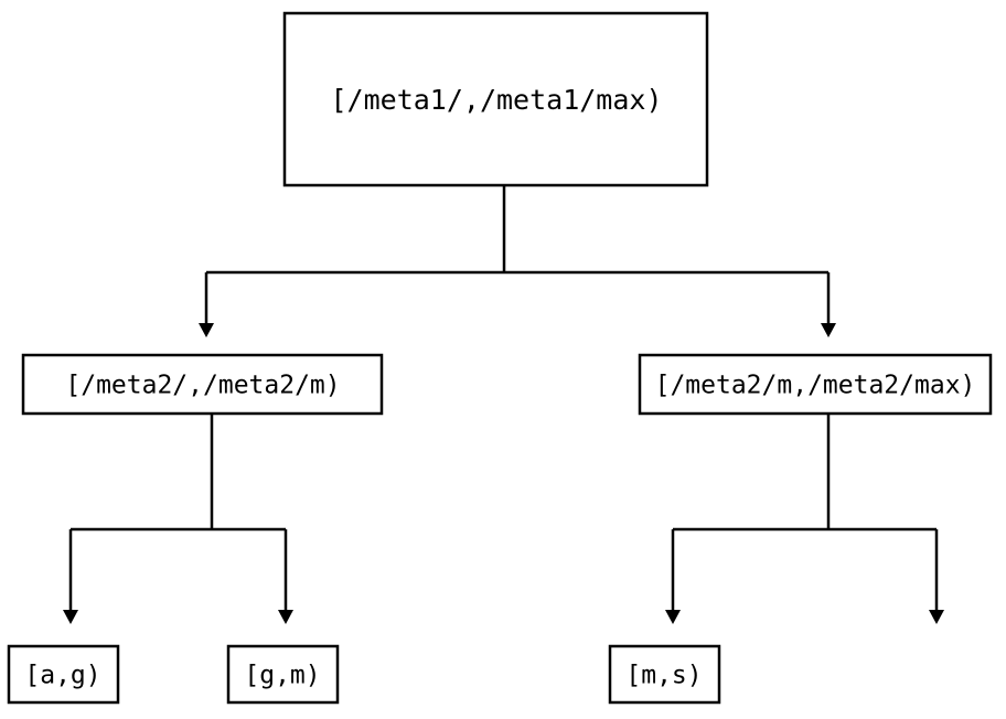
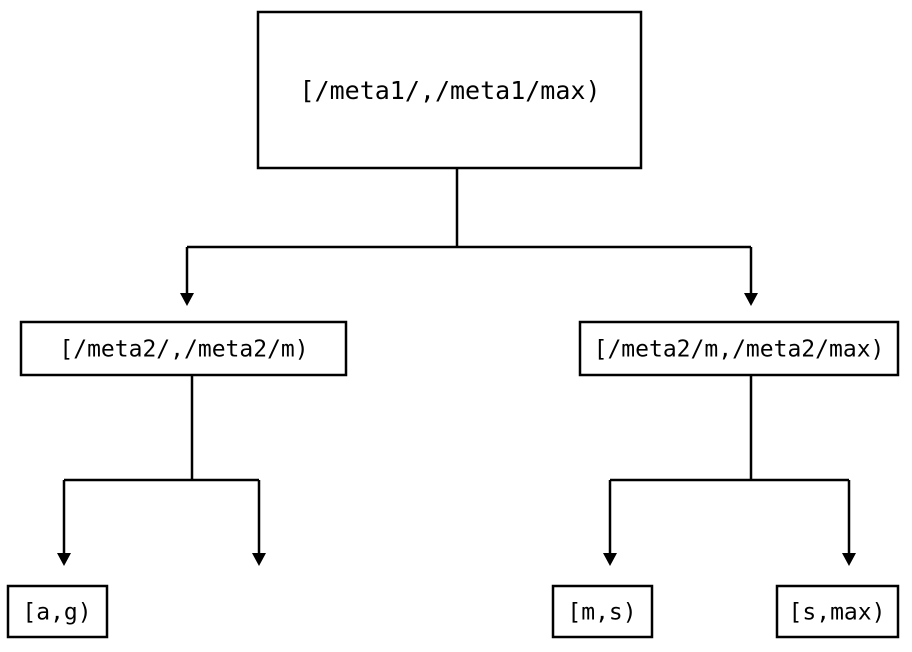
  [/meta1/,/meta1/max)
  [/meta2/,/meta2/m)
  [/meta2/m,/meta2/max)
  [a,g)
- [g,m)
  [m,s)
+ [s,max)
